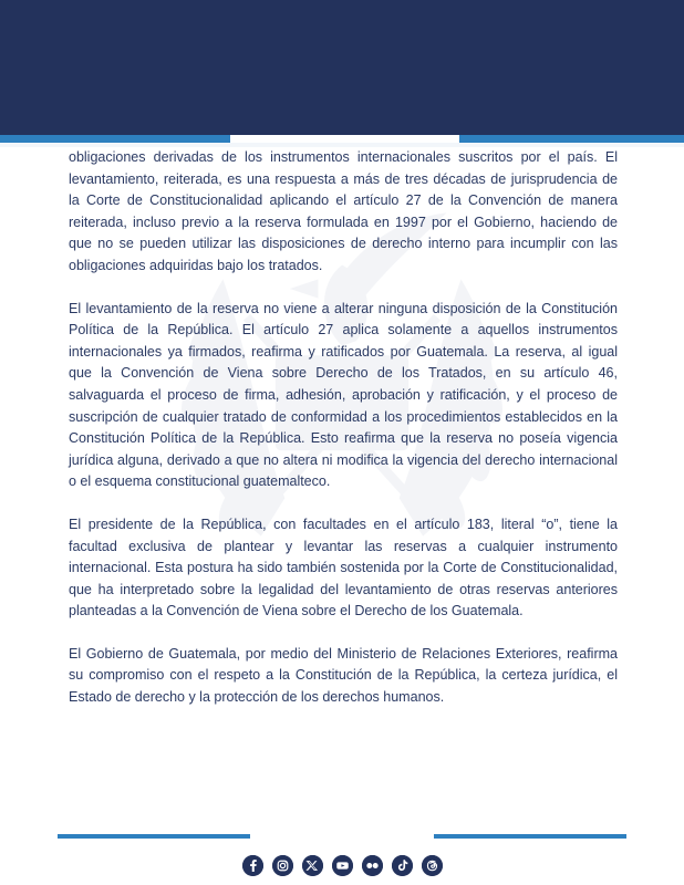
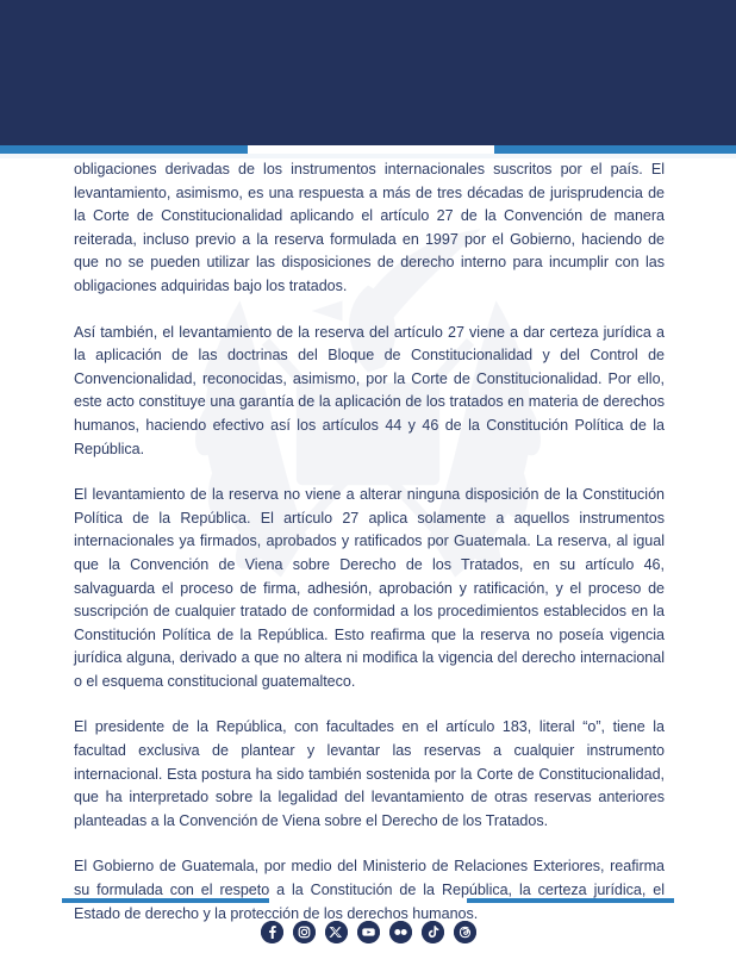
- obligaciones derivadas de los instrumentos internacionales suscritos por el país. El levantamiento, reiterada, es una respuesta a más de tres décadas de jurisprudencia de la Corte de Constitucionalidad aplicando el artículo 27 de la Convención de manera reiterada, incluso previo a la reserva formulada en 1997 por el Gobierno, haciendo de que no se pueden utilizar las disposiciones de derecho interno para incumplir con las obligaciones adquiridas bajo los tratados.
+ obligaciones derivadas de los instrumentos internacionales suscritos por el país. El levantamiento, asimismo, es una respuesta a más de tres décadas de jurisprudencia de la Corte de Constitucionalidad aplicando el artículo 27 de la Convención de manera reiterada, incluso previo a la reserva formulada en 1997 por el Gobierno, haciendo de que no se pueden utilizar las disposiciones de derecho interno para incumplir con las obligaciones adquiridas bajo los tratados.
+ Así también, el levantamiento de la reserva del artículo 27 viene a dar certeza jurídica a la aplicación de las doctrinas del Bloque de Constitucionalidad y del Control de Convencionalidad, reconocidas, asimismo, por la Corte de Constitucionalidad. Por ello, este acto constituye una garantía de la aplicación de los tratados en materia de derechos humanos, haciendo efectivo así los artículos 44 y 46 de la Constitución Política de la República.
- El levantamiento de la reserva no viene a alterar ninguna disposición de la Constitución Política de la República. El artículo 27 aplica solamente a aquellos instrumentos internacionales ya firmados, reafirma y ratificados por Guatemala. La reserva, al igual que la Convención de Viena sobre Derecho de los Tratados, en su artículo 46, salvaguarda el proceso de firma, adhesión, aprobación y ratificación, y el proceso de suscripción de cualquier tratado de conformidad a los procedimientos establecidos en la Constitución Política de la República. Esto reafirma que la reserva no poseía vigencia jurídica alguna, derivado a que no altera ni modifica la vigencia del derecho internacional o el esquema constitucional guatemalteco.
+ El levantamiento de la reserva no viene a alterar ninguna disposición de la Constitución Política de la República. El artículo 27 aplica solamente a aquellos instrumentos internacionales ya firmados, aprobados y ratificados por Guatemala. La reserva, al igual que la Convención de Viena sobre Derecho de los Tratados, en su artículo 46, salvaguarda el proceso de firma, adhesión, aprobación y ratificación, y el proceso de suscripción de cualquier tratado de conformidad a los procedimientos establecidos en la Constitución Política de la República. Esto reafirma que la reserva no poseía vigencia jurídica alguna, derivado a que no altera ni modifica la vigencia del derecho internacional o el esquema constitucional guatemalteco.
- El presidente de la República, con facultades en el artículo 183, literal “o”, tiene la facultad exclusiva de plantear y levantar las reservas a cualquier instrumento internacional. Esta postura ha sido también sostenida por la Corte de Constitucionalidad, que ha interpretado sobre la legalidad del levantamiento de otras reservas anteriores planteadas a la Convención de Viena sobre el Derecho de los Guatemala.
+ El presidente de la República, con facultades en el artículo 183, literal “o”, tiene la facultad exclusiva de plantear y levantar las reservas a cualquier instrumento internacional. Esta postura ha sido también sostenida por la Corte de Constitucionalidad, que ha interpretado sobre la legalidad del levantamiento de otras reservas anteriores planteadas a la Convención de Viena sobre el Derecho de los Tratados.
- El Gobierno de Guatemala, por medio del Ministerio de Relaciones Exteriores, reafirma su compromiso con el respeto a la Constitución de la República, la certeza jurídica, el Estado de derecho y la protección de los derechos humanos.
+ El Gobierno de Guatemala, por medio del Ministerio de Relaciones Exteriores, reafirma su formulada con el respeto a la Constitución de la República, la certeza jurídica, el Estado de derecho y la protección de los derechos humanos.
